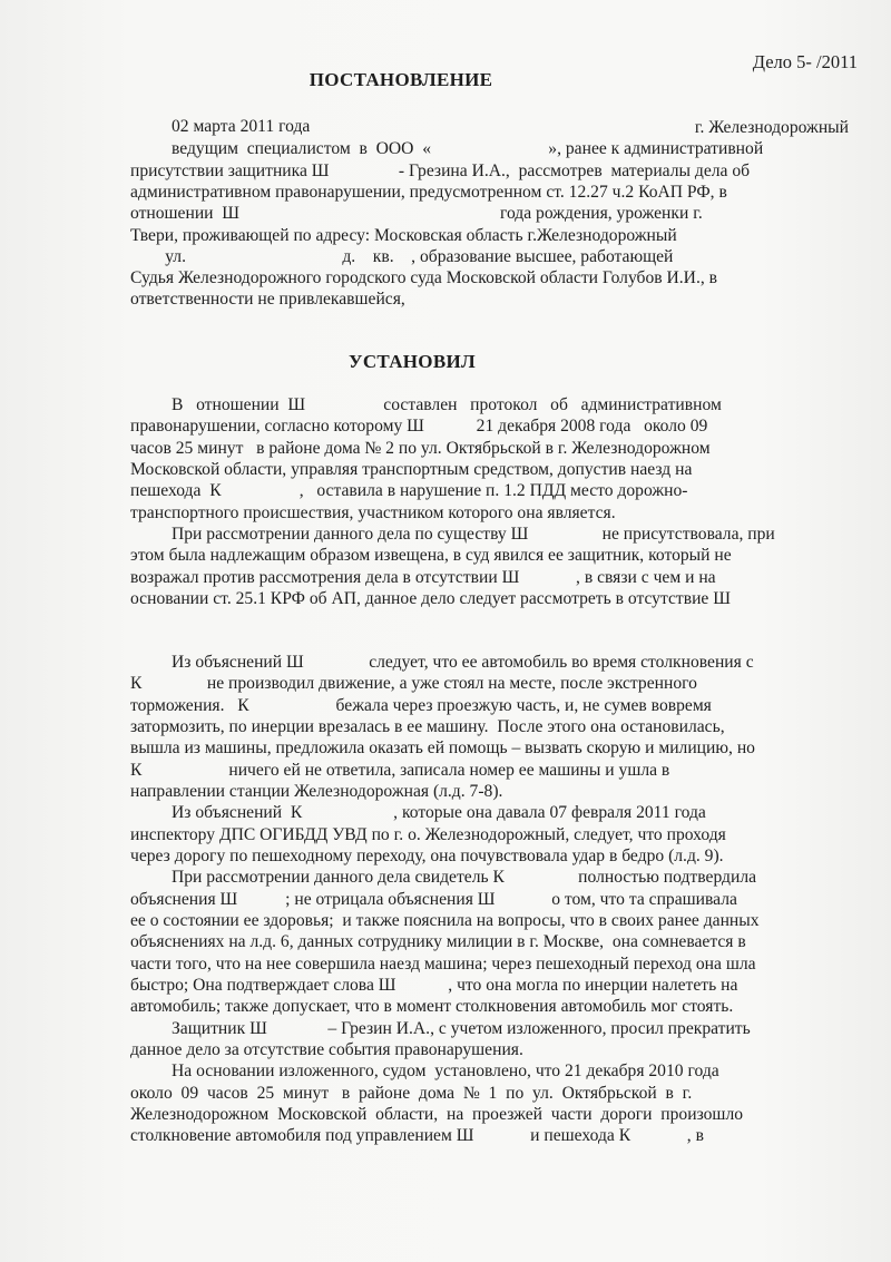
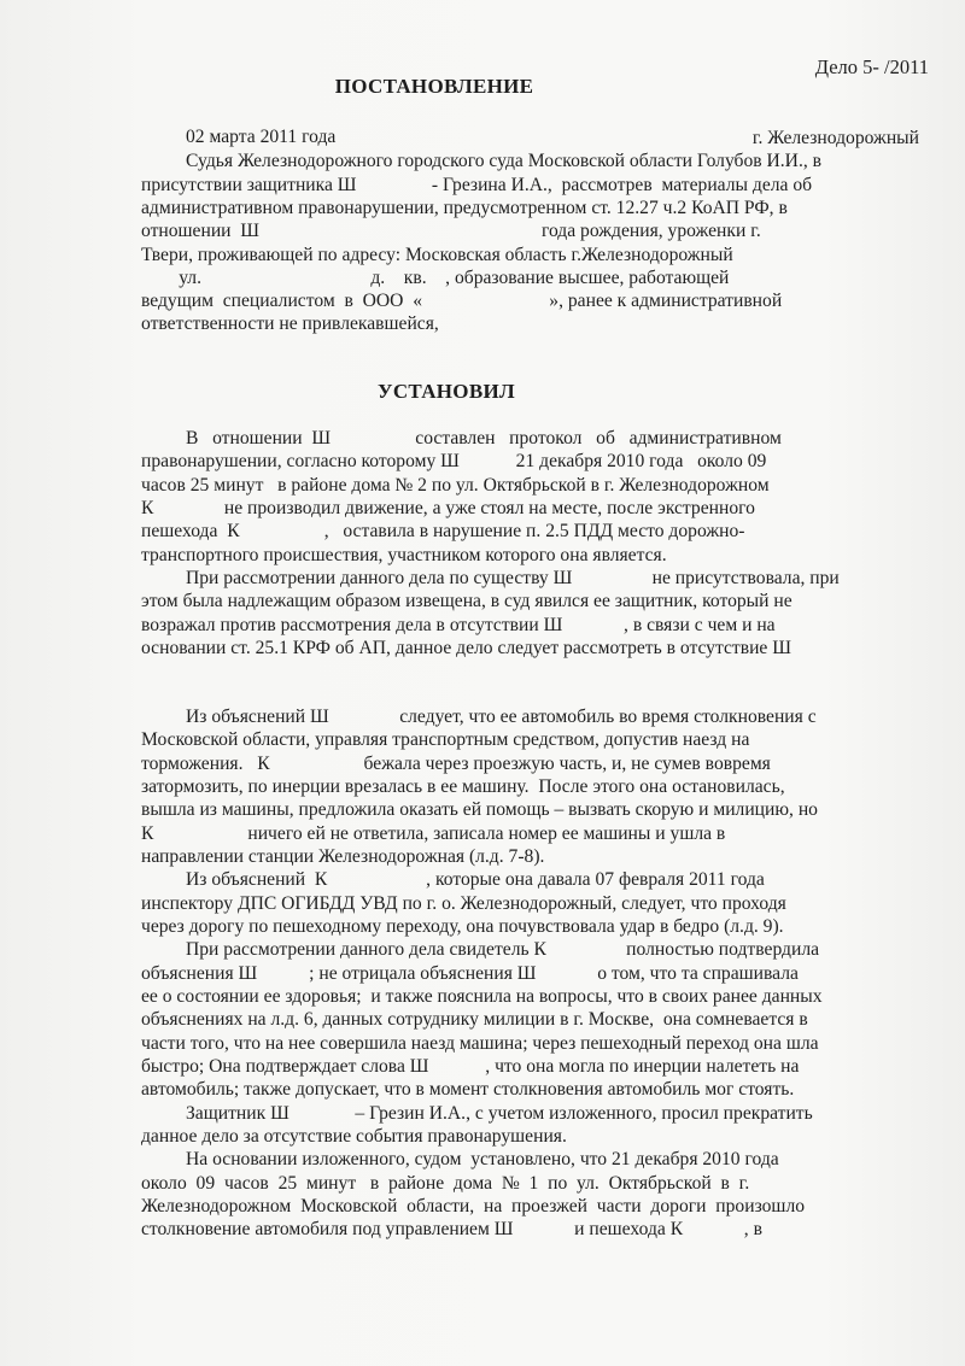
  Дело 5- /2011
  ПОСТАНОВЛЕНИЕ
  02 марта 2011 года
  г. Железнодорожный
- ведущим специалистом в ООО « », ранее к административной
+ Судья Железнодорожного городского суда Московской области Голубов И.И., в
  присутствии защитника Ш - Грезина И.А., рассмотрев материалы дела об
  административном правонарушении, предусмотренном ст. 12.27 ч.2 КоАП РФ, в
  отношении Ш года рождения, уроженки г.
  Твери, проживающей по адресу: Московская область г.Железнодорожный
  ул. д. кв. , образование высшее, работающей
- Судья Железнодорожного городского суда Московской области Голубов И.И., в
+ ведущим специалистом в ООО « », ранее к административной
  ответственности не привлекавшейся,
  УСТАНОВИЛ
  В отношении Ш составлен протокол об административном
- правонарушении, согласно которому Ш 21 декабря 2008 года около 09
+ правонарушении, согласно которому Ш 21 декабря 2010 года около 09
  часов 25 минут в районе дома № 2 по ул. Октябрьской в г. Железнодорожном
- Московской области, управляя транспортным средством, допустив наезд на
+ К не производил движение, а уже стоял на месте, после экстренного
- пешехода К , оставила в нарушение п. 1.2 ПДД место дорожно-
+ пешехода К , оставила в нарушение п. 2.5 ПДД место дорожно-
  транспортного происшествия, участником которого она является.
  При рассмотрении данного дела по существу Ш не присутствовала, при
  этом была надлежащим образом извещена, в суд явился ее защитник, который не
  возражал против рассмотрения дела в отсутствии Ш , в связи с чем и на
  основании ст. 25.1 КРФ об АП, данное дело следует рассмотреть в отсутствие Ш
  Из объяснений Ш следует, что ее автомобиль во время столкновения с
- К не производил движение, а уже стоял на месте, после экстренного
+ Московской области, управляя транспортным средством, допустив наезд на
  торможения. К бежала через проезжую часть, и, не сумев вовремя
  затормозить, по инерции врезалась в ее машину. После этого она остановилась,
  вышла из машины, предложила оказать ей помощь – вызвать скорую и милицию, но
  К ничего ей не ответила, записала номер ее машины и ушла в
  направлении станции Железнодорожная (л.д. 7-8).
  Из объяснений К , которые она давала 07 февраля 2011 года
  инспектору ДПС ОГИБДД УВД по г. о. Железнодорожный, следует, что проходя
  через дорогу по пешеходному переходу, она почувствовала удар в бедро (л.д. 9).
  При рассмотрении данного дела свидетель К полностью подтвердила
  объяснения Ш ; не отрицала объяснения Ш о том, что та спрашивала
  ее о состоянии ее здоровья; и также пояснила на вопросы, что в своих ранее данных
  объяснениях на л.д. 6, данных сотруднику милиции в г. Москве, она сомневается в
  части того, что на нее совершила наезд машина; через пешеходный переход она шла
  быстро; Она подтверждает слова Ш , что она могла по инерции налететь на
  автомобиль; также допускает, что в момент столкновения автомобиль мог стоять.
  Защитник Ш – Грезин И.А., с учетом изложенного, просил прекратить
  данное дело за отсутствие события правонарушения.
  На основании изложенного, судом установлено, что 21 декабря 2010 года
  около 09 часов 25 минут в районе дома № 1 по ул. Октябрьской в г.
  Железнодорожном Московской области, на проезжей части дороги произошло
  столкновение автомобиля под управлением Ш и пешехода К , в
